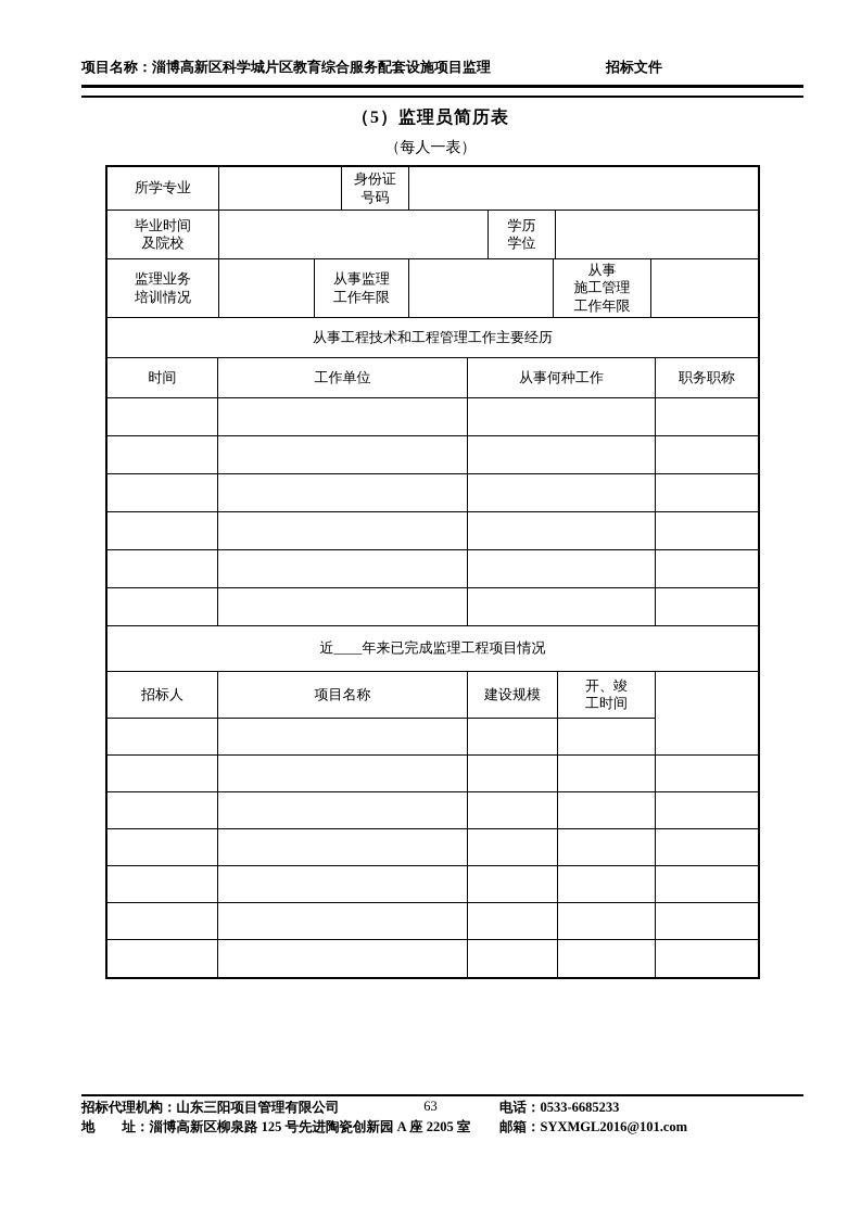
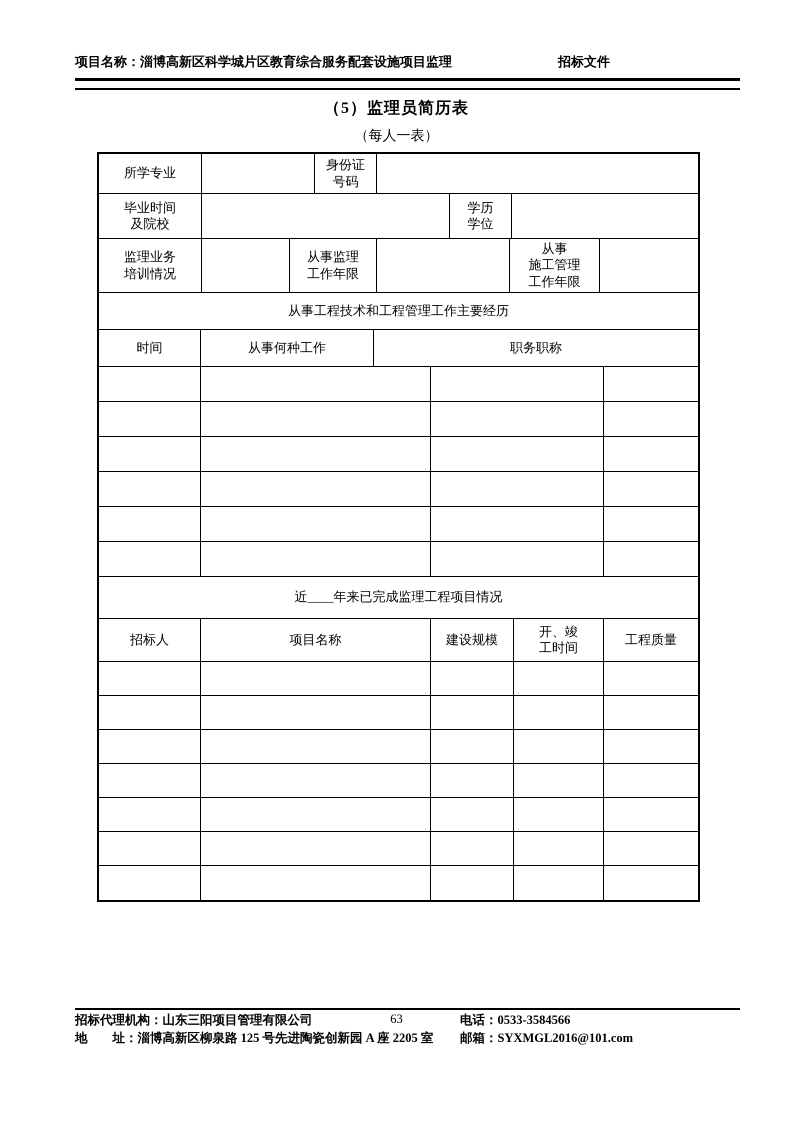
  项目名称：淄博高新区科学城片区教育综合服务配套设施项目监理
  招标文件
  （5）监理员简历表
  （每人一表）
  所学专业
  身份证
  号码
  毕业时间
  及院校
  学历
  学位
  监理业务
  培训情况
  从事监理
  工作年限
  从事
  施工管理
  工作年限
  从事工程技术和工程管理工作主要经历
  时间
- 工作单位
  从事何种工作
  职务职称
  近____年来已完成监理工程项目情况
  招标人
  项目名称
  建设规模
  开、竣
  工时间
+ 工程质量
  招标代理机构：山东三阳项目管理有限公司
  63
- 电话：0533-6685233
+ 电话：0533-3584566
  地 址：淄博高新区柳泉路 125 号先进陶瓷创新园 A 座 2205 室
  邮箱：SYXMGL2016@101.com
